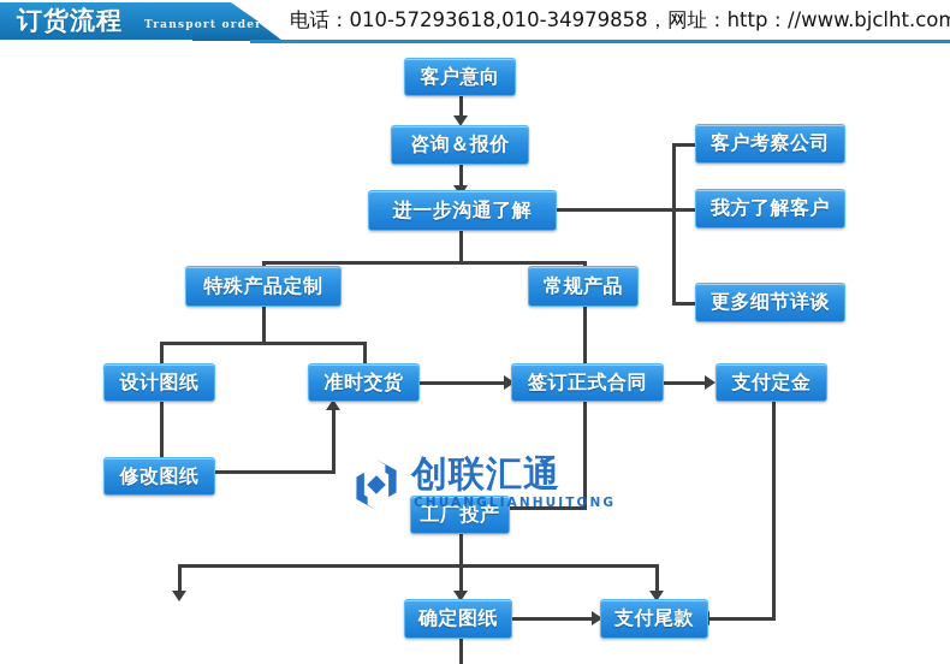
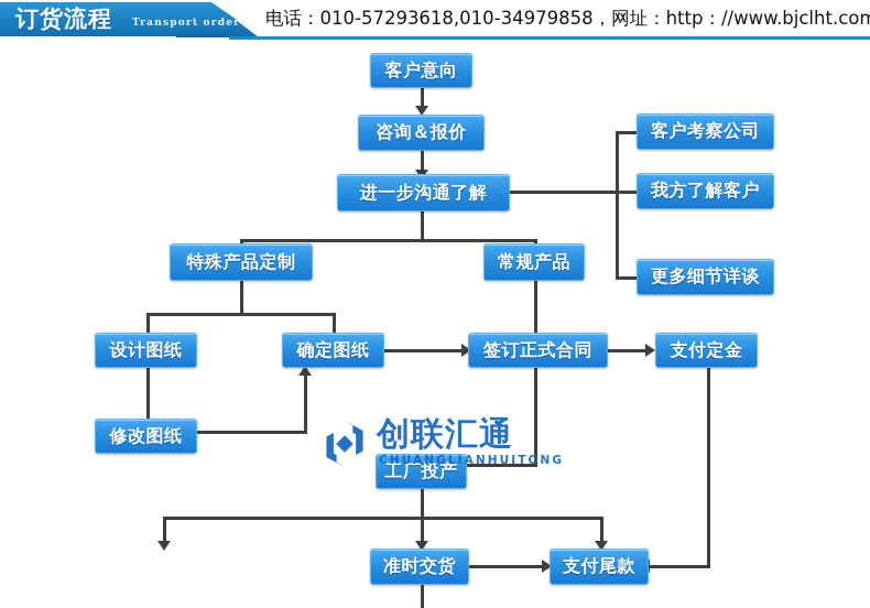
  订货流程
  Transport order
  电话：010-57293618,010-34979858，网址：http：//www.bjclht.com
  客户意向
  咨询＆报价
  进一步沟通了解
  客户考察公司
  我方了解客户
  更多细节详谈
  特殊产品定制
  常规产品
  设计图纸
- 准时交货
+ 确定图纸
  签订正式合同
  支付定金
  修改图纸
  工厂投产
- 确定图纸
+ 准时交货
  支付尾款
  创联汇通
  CHUANGLIANHUITONG
